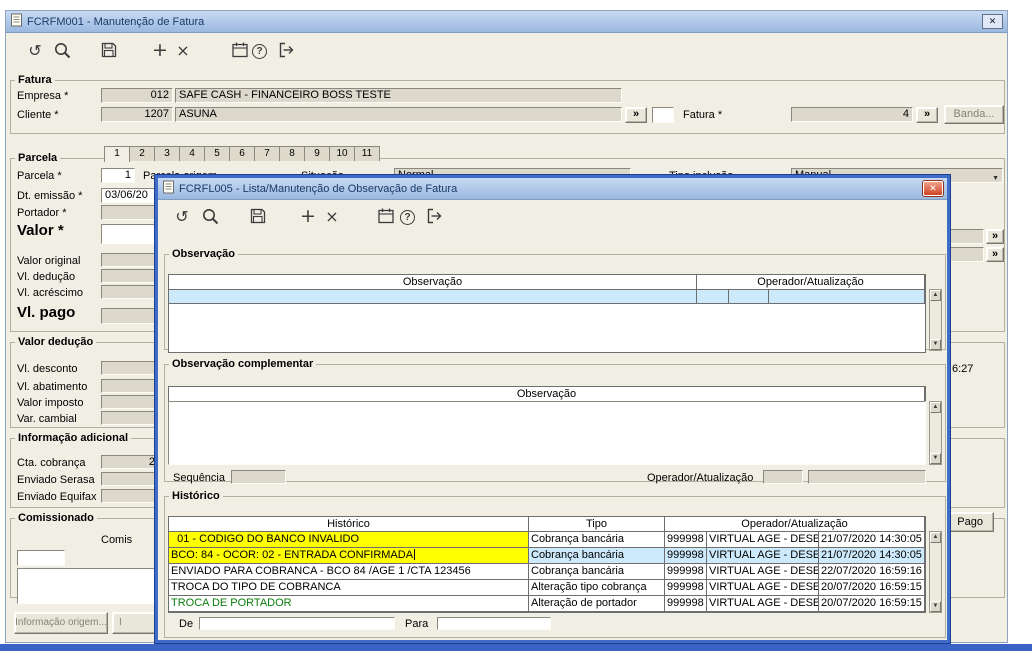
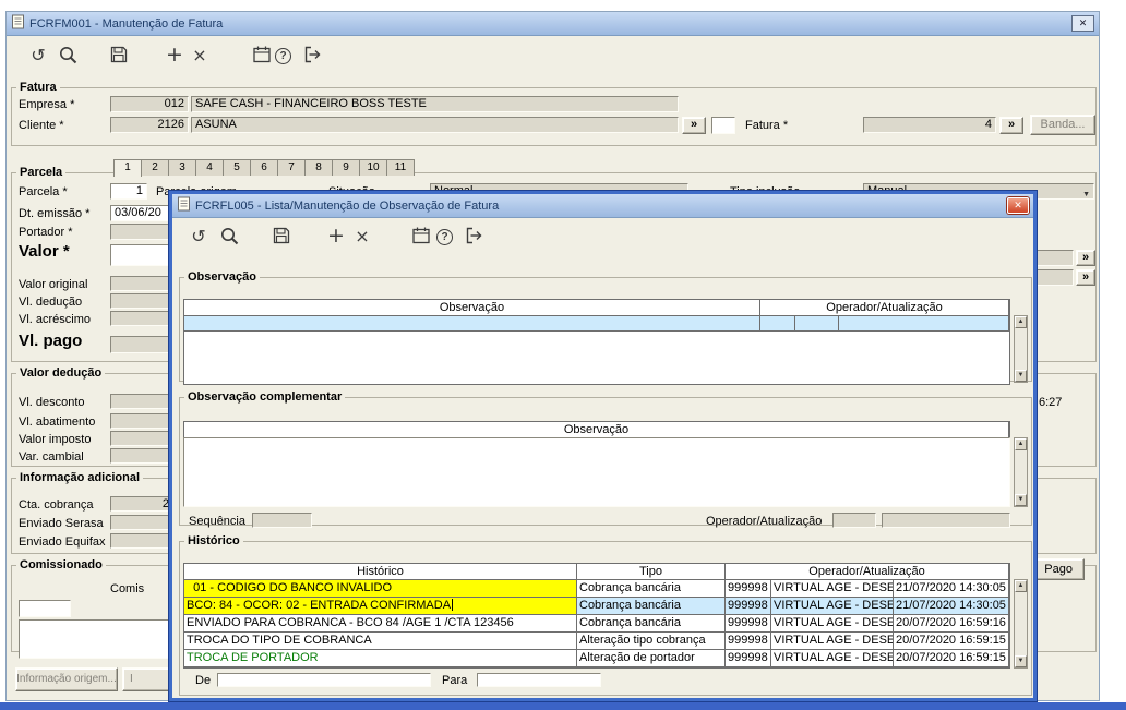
  FCRFM001 - Manutenção de Fatura
  ✕
  ↺
  +
  ×
  ?
  Fatura
  Empresa *
  012
  SAFE CASH - FINANCEIRO BOSS TESTE
  Cliente *
- 1207
+ 2126
  ASUNA
  »
  Fatura *
  4
  »
  Banda...
  1
  2
  3
  4
  5
  6
  7
  8
  9
  10
  11
  Parcela
  Parcela *
  1
  Dt. emissão *
  03/06/20
  Portador *
  Valor *
  Valor original
  Vl. dedução
  Vl. acréscimo
  Vl. pago
  Valor dedução
  Vl. desconto
  Vl. abatimento
  Valor imposto
  Var. cambial
  Informação adicional
  Cta. cobrança
  2
  Enviado Serasa
  Enviado Equifax
  Comissionado
  Comis
  Informação origem...
  I
  »
  »
  6:27
  Pago
  FCRFL005 - Lista/Manutenção de Observação de Fatura
  ✕
  ↺
  +
  ×
  ?
  Observação
  Observação
  Operador/Atualização
  Observação complementar
  Observação
  Sequência
  Operador/Atualização
  Histórico
  Histórico
  Tipo
  Operador/Atualização
  01 - CODIGO DO BANCO INVALIDO
  Cobrança bancária
  999998
  VIRTUAL AGE - DESE
  21/07/2020 14:30:05
  BCO: 84 - OCOR: 02 - ENTRADA CONFIRMADA
  Cobrança bancária
  999998
  VIRTUAL AGE - DESE
  21/07/2020 14:30:05
  ENVIADO PARA COBRANCA - BCO 84 /AGE 1 /CTA 123456
  Cobrança bancária
  999998
  VIRTUAL AGE - DESE
- 22/07/2020 16:59:16
+ 20/07/2020 16:59:16
  TROCA DO TIPO DE COBRANCA
  Alteração tipo cobrança
  999998
  VIRTUAL AGE - DESE
  20/07/2020 16:59:15
  TROCA DE PORTADOR
  Alteração de portador
  999998
  VIRTUAL AGE - DESE
  20/07/2020 16:59:15
  De
  Para
